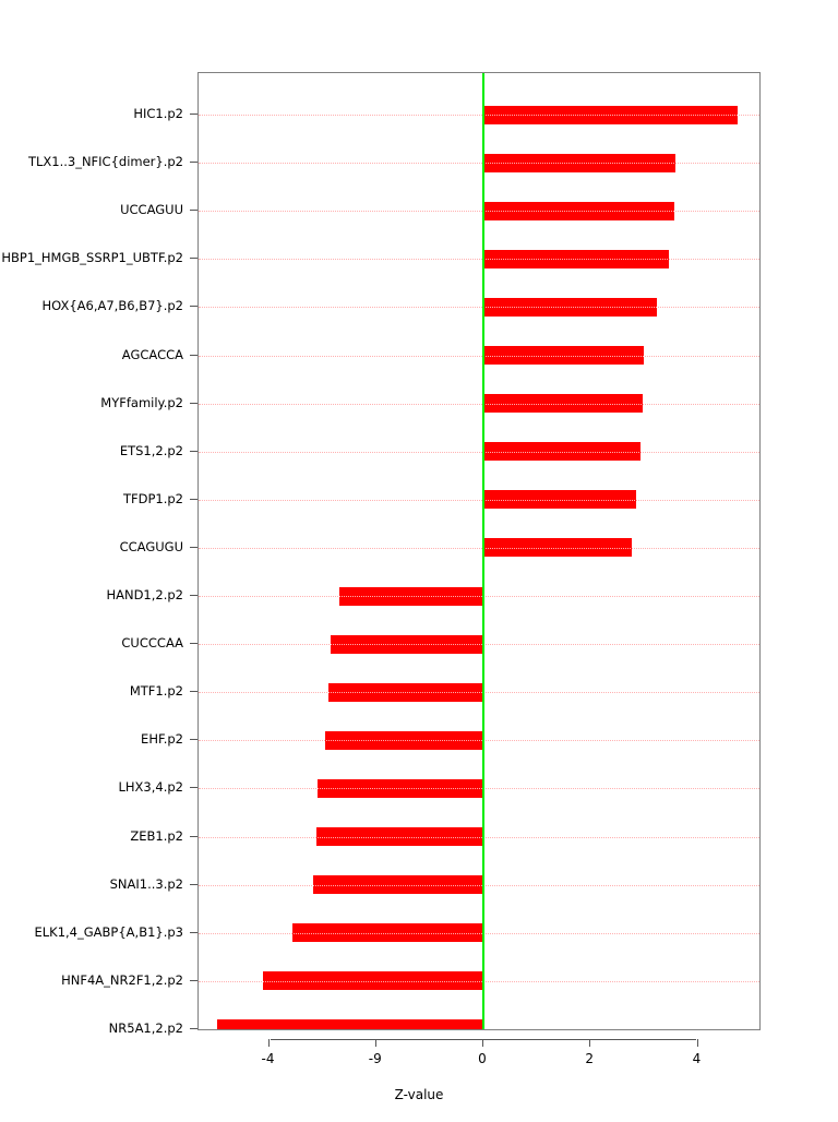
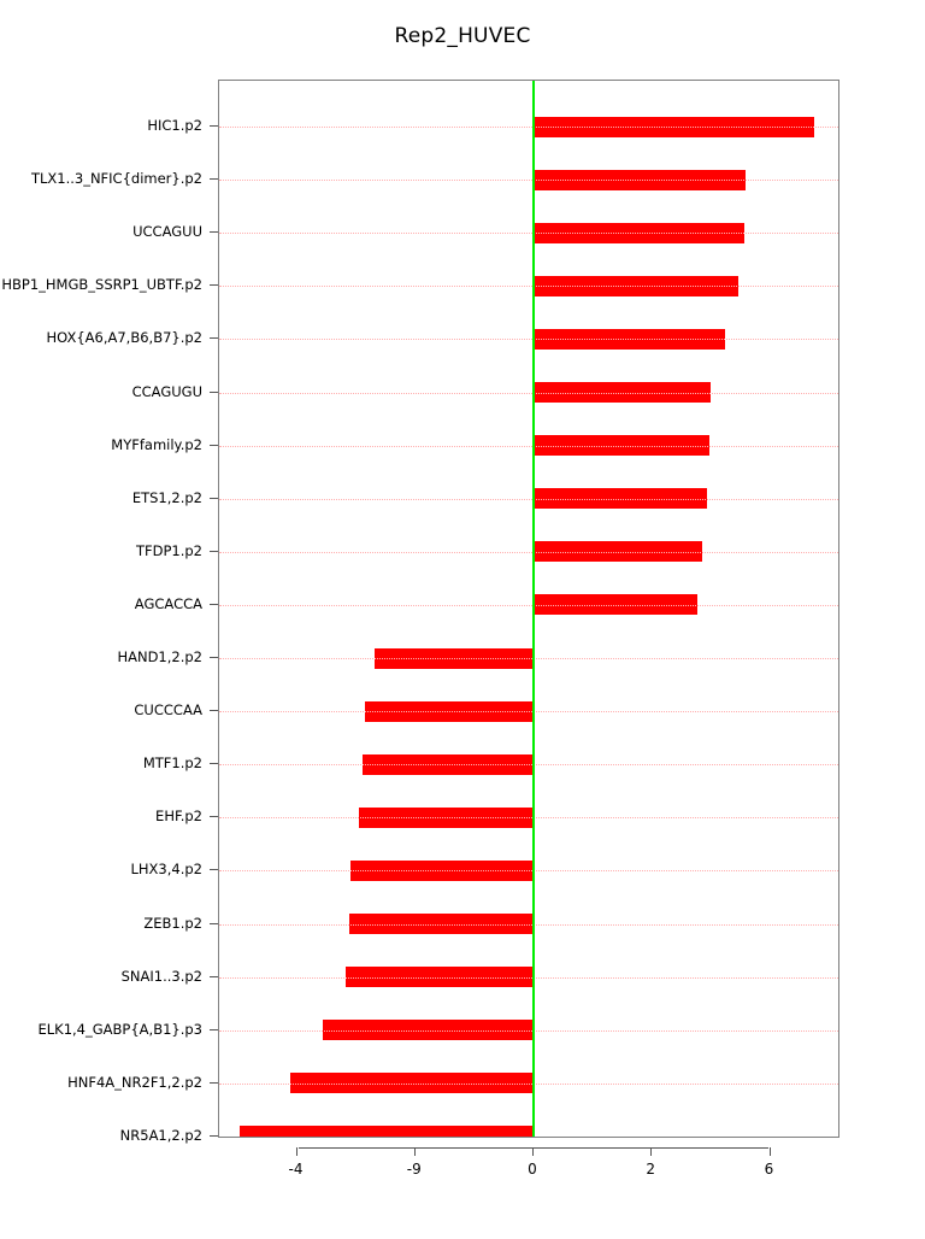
+ Rep2_HUVEC
  HIC1.p2
  TLX1..3_NFIC{dimer}.p2
  UCCAGUU
  HBP1_HMGB_SSRP1_UBTF.p2
  HOX{A6,A7,B6,B7}.p2
- AGCACCA
+ CCAGUGU
  MYFfamily.p2
  ETS1,2.p2
  TFDP1.p2
- CCAGUGU
+ AGCACCA
  HAND1,2.p2
  CUCCCAA
  MTF1.p2
  EHF.p2
  LHX3,4.p2
  ZEB1.p2
  SNAI1..3.p2
  ELK1,4_GABP{A,B1}.p3
  HNF4A_NR2F1,2.p2
  NR5A1,2.p2
  -4
  -9
  0
  2
- 4
+ 6
- Z-value
